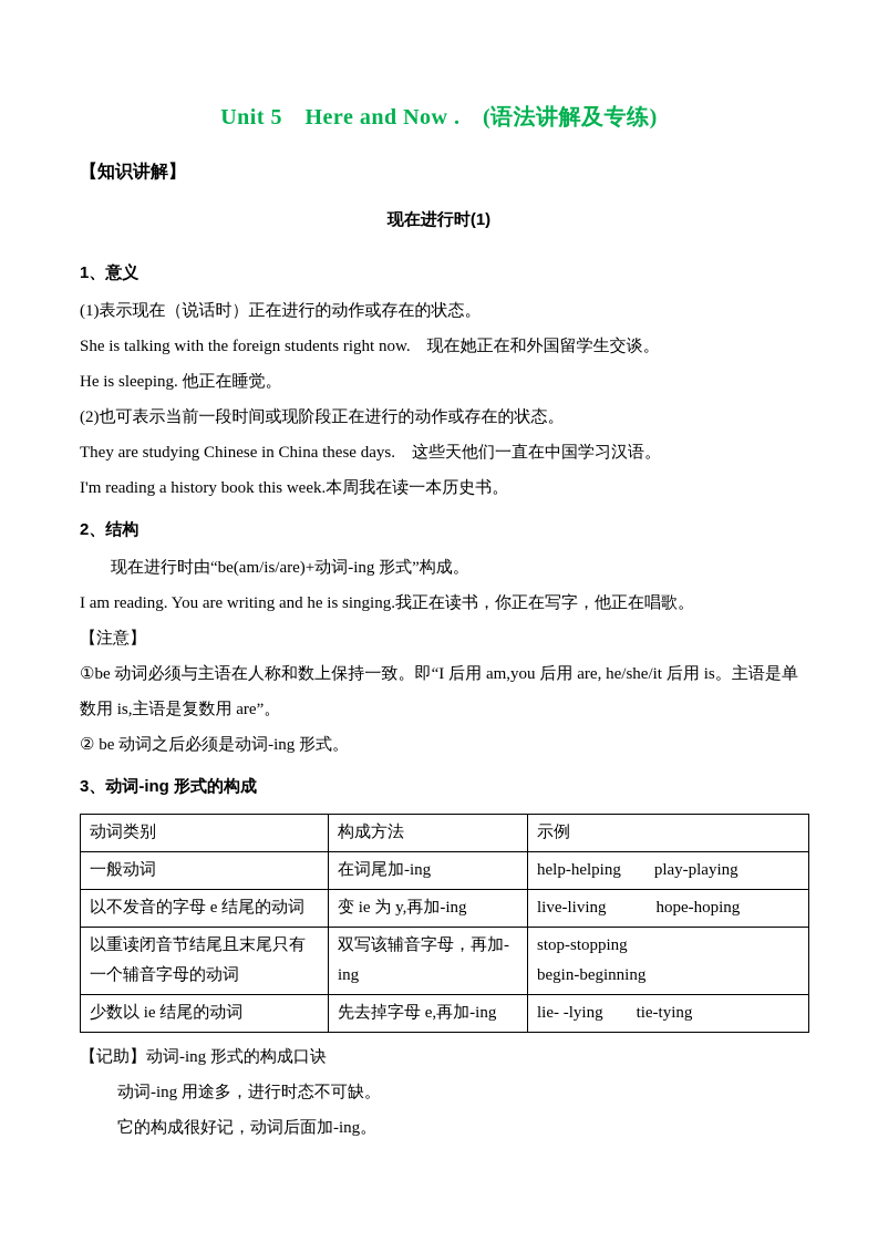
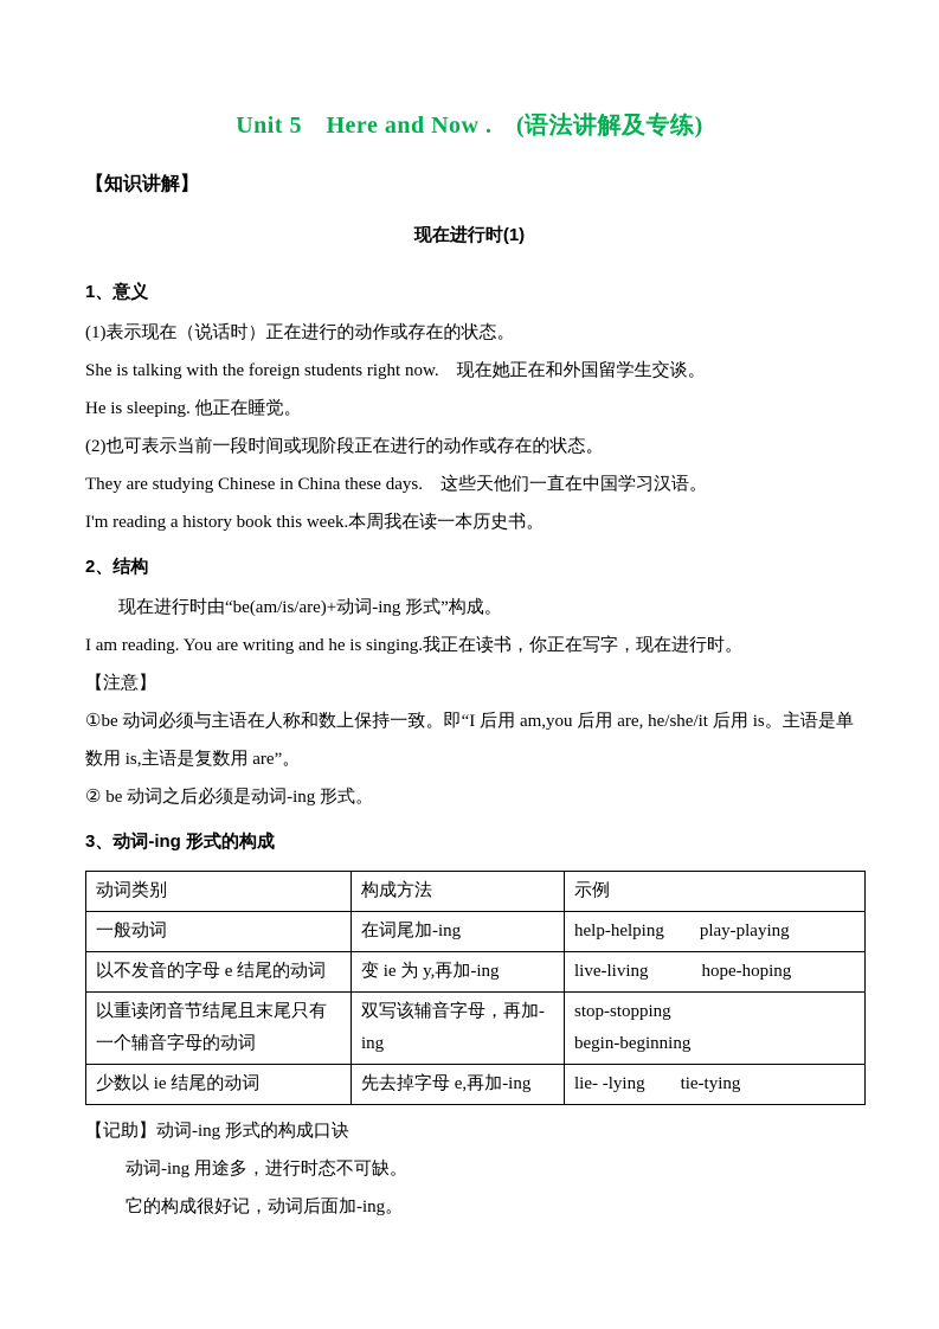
  Unit 5 Here and Now . (语法讲解及专练)
  【知识讲解】
  现在进行时(1)
  1、意义
  (1)表示现在（说话时）正在进行的动作或存在的状态。
  She is talking with the foreign students right now. 现在她正在和外国留学生交谈。
  He is sleeping. 他正在睡觉。
  (2)也可表示当前一段时间或现阶段正在进行的动作或存在的状态。
  They are studying Chinese in China these days. 这些天他们一直在中国学习汉语。
  I'm reading a history book this week.本周我在读一本历史书。
  2、结构
  现在进行时由“be(am/is/are)+动词-ing 形式”构成。
- I am reading. You are writing and he is singing.我正在读书，你正在写字，他正在唱歌。
+ I am reading. You are writing and he is singing.我正在读书，你正在写字，现在进行时。
  【注意】
  ①be 动词必须与主语在人称和数上保持一致。即“I 后用 am,you 后用 are, he/she/it 后用 is。主语是单数用 is,主语是复数用 are”。
  ② be 动词之后必须是动词-ing 形式。
  3、动词-ing 形式的构成
  动词类别	构成方法	示例
  一般动词	在词尾加-ing	help-helping play-playing
  以不发音的字母 e 结尾的动词	变 ie 为 y,再加-ing	live-living hope-hoping
  以重读闭音节结尾且末尾只有一个辅音字母的动词	双写该辅音字母，再加-ing	stop-stopping begin-beginning
  少数以 ie 结尾的动词	先去掉字母 e,再加-ing	lie- -lying tie-tying
  【记助】动词-ing 形式的构成口诀
  动词-ing 用途多，进行时态不可缺。
  它的构成很好记，动词后面加-ing。
